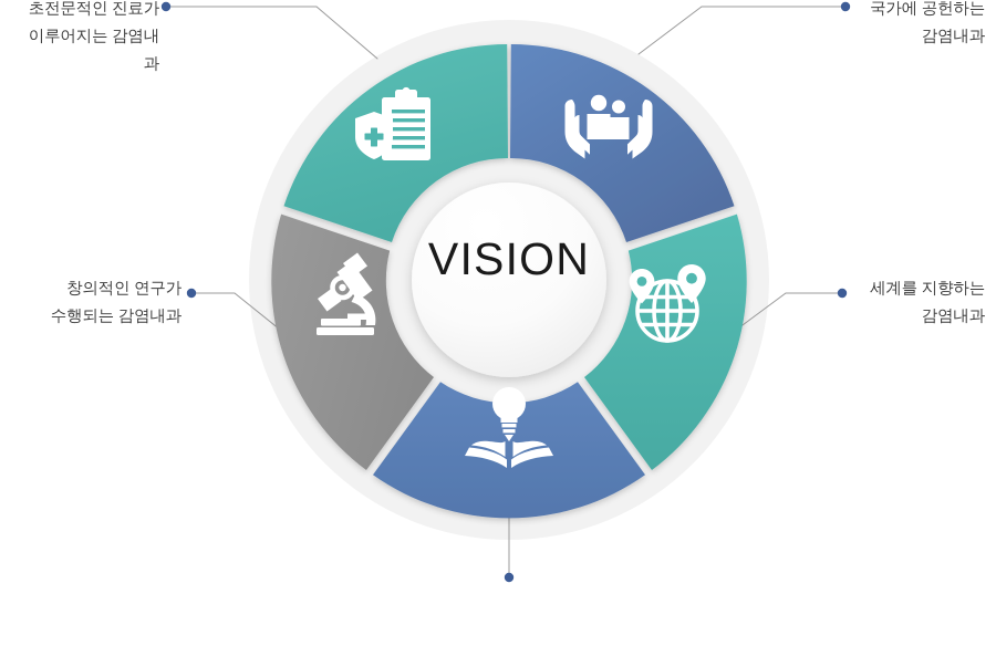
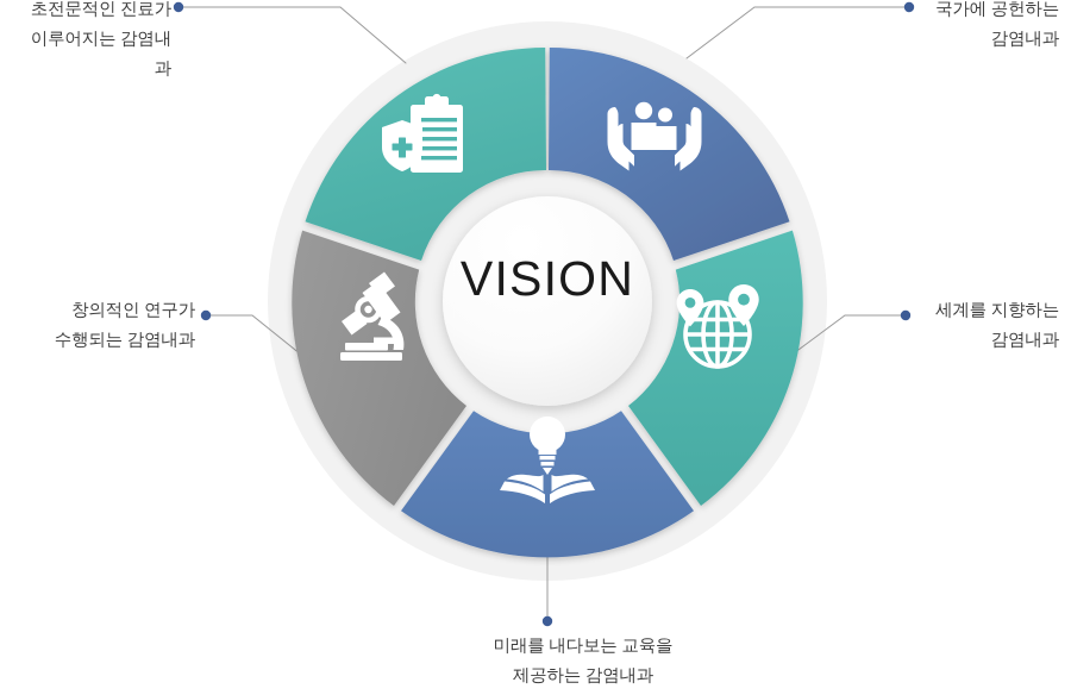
  VISION
  초전문적인 진료가
  이루어지는 감염내과
  국가에 공헌하는
  감염내과
  창의적인 연구가
  수행되는 감염내과
  세계를 지향하는
  감염내과
+ 미래를 내다보는 교육을
+ 제공하는 감염내과
